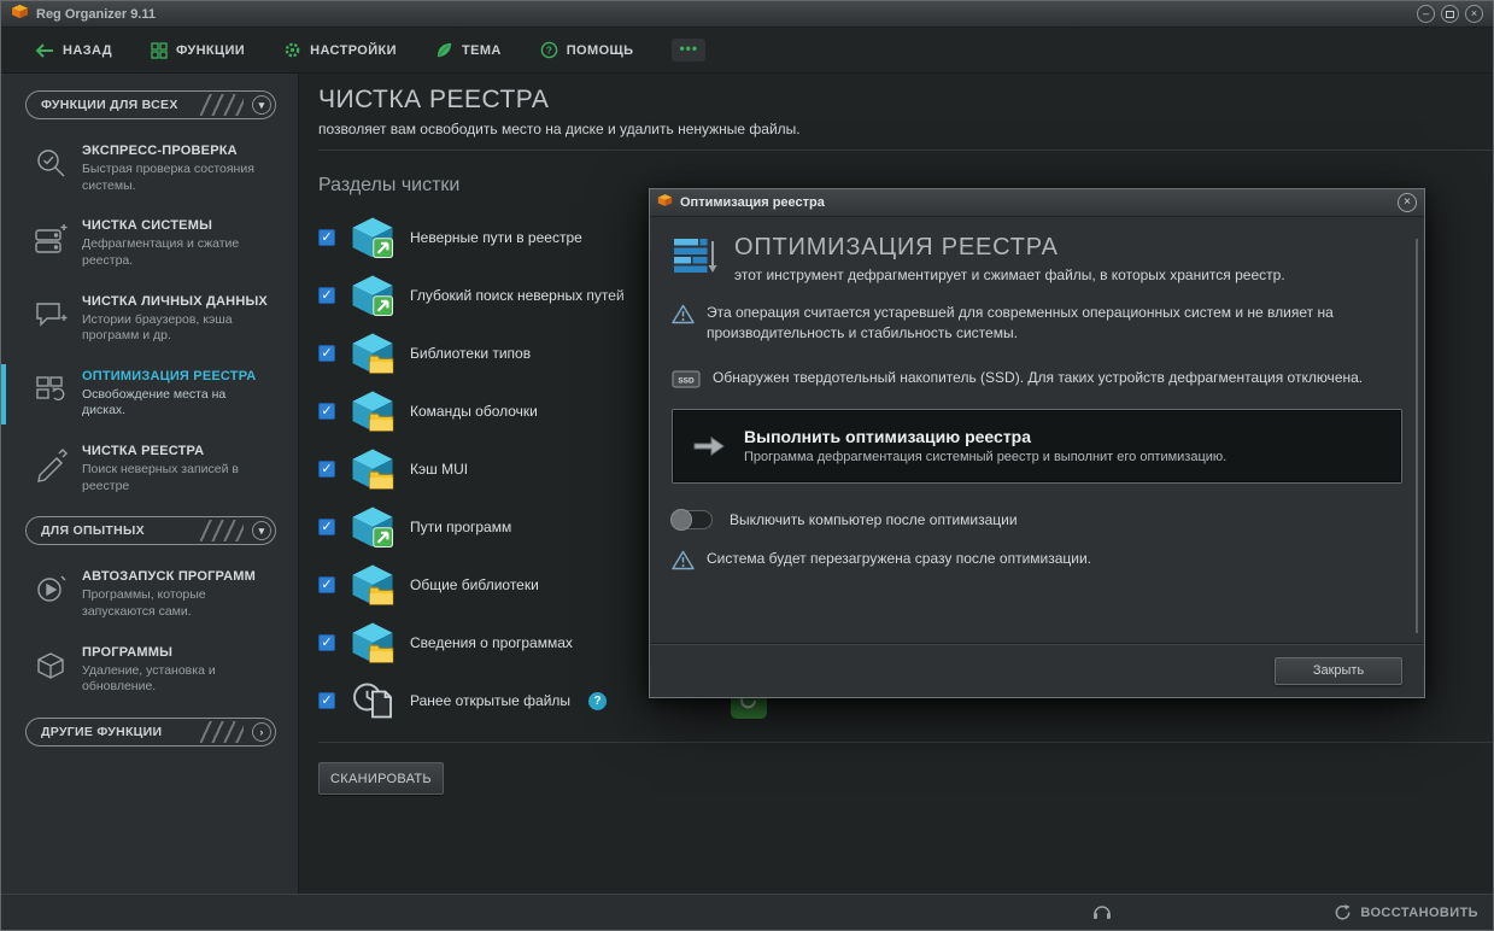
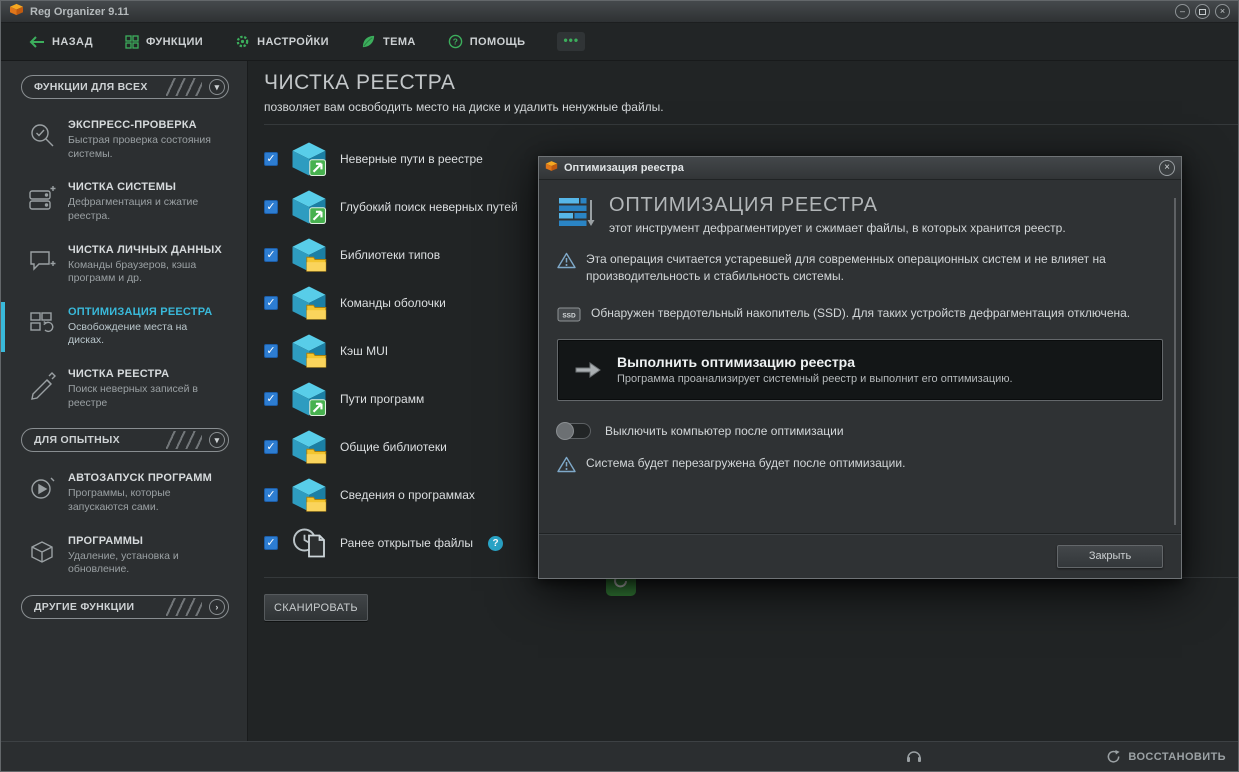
  Reg Organizer 9.11
  –
  ×
  НАЗАД
  ФУНКЦИИ
  НАСТРОЙКИ
  ТЕМА
  ?
  ПОМОЩЬ
  •••
  ФУНКЦИИ ДЛЯ ВСЕХ
  ▾
  ЭКСПРЕСС-ПРОВЕРКА
  Быстрая проверка состояния системы.
  ЧИСТКА СИСТЕМЫ
  Дефрагментация и сжатие реестра.
  ЧИСТКА ЛИЧНЫХ ДАННЫХ
- Истории браузеров, кэша программ и др.
+ Команды браузеров, кэша программ и др.
  ОПТИМИЗАЦИЯ РЕЕСТРА
  Освобождение места на дисках.
  ЧИСТКА РЕЕСТРА
  Поиск неверных записей в реестре
  ДЛЯ ОПЫТНЫХ
  ▾
  АВТОЗАПУСК ПРОГРАММ
  Программы, которые запускаются сами.
  ПРОГРАММЫ
  Удаление, установка и обновление.
  ДРУГИЕ ФУНКЦИИ
  ›
  ЧИСТКА РЕЕСТРА
  позволяет вам освободить место на диске и удалить ненужные файлы.
- Разделы чистки
  ✓
  Неверные пути в реестре
  ✓
  Глубокий поиск неверных путей
  ✓
  Библиотеки типов
  ✓
  Команды оболочки
  ✓
  Кэш MUI
  ✓
  Пути программ
  ✓
  Общие библиотеки
  ✓
  Сведения о программах
  ✓
  Ранее открытые файлы
  ?
  СКАНИРОВАТЬ
  Оптимизация реестра
  ×
  ОПТИМИЗАЦИЯ РЕЕСТРА
  этот инструмент дефрагментирует и сжимает файлы, в которых хранится реестр.
  Эта операция считается устаревшей для современных операционных систем и не влияет на производительность и стабильность системы.
  Обнаружен твердотельный накопитель (SSD). Для таких устройств дефрагментация отключена.
  Выполнить оптимизацию реестра
- Программа дефрагментация системный реестр и выполнит его оптимизацию.
+ Программа проанализирует системный реестр и выполнит его оптимизацию.
  Выключить компьютер после оптимизации
- Система будет перезагружена сразу после оптимизации.
+ Система будет перезагружена будет после оптимизации.
  Закрыть
  ВОССТАНОВИТЬ
